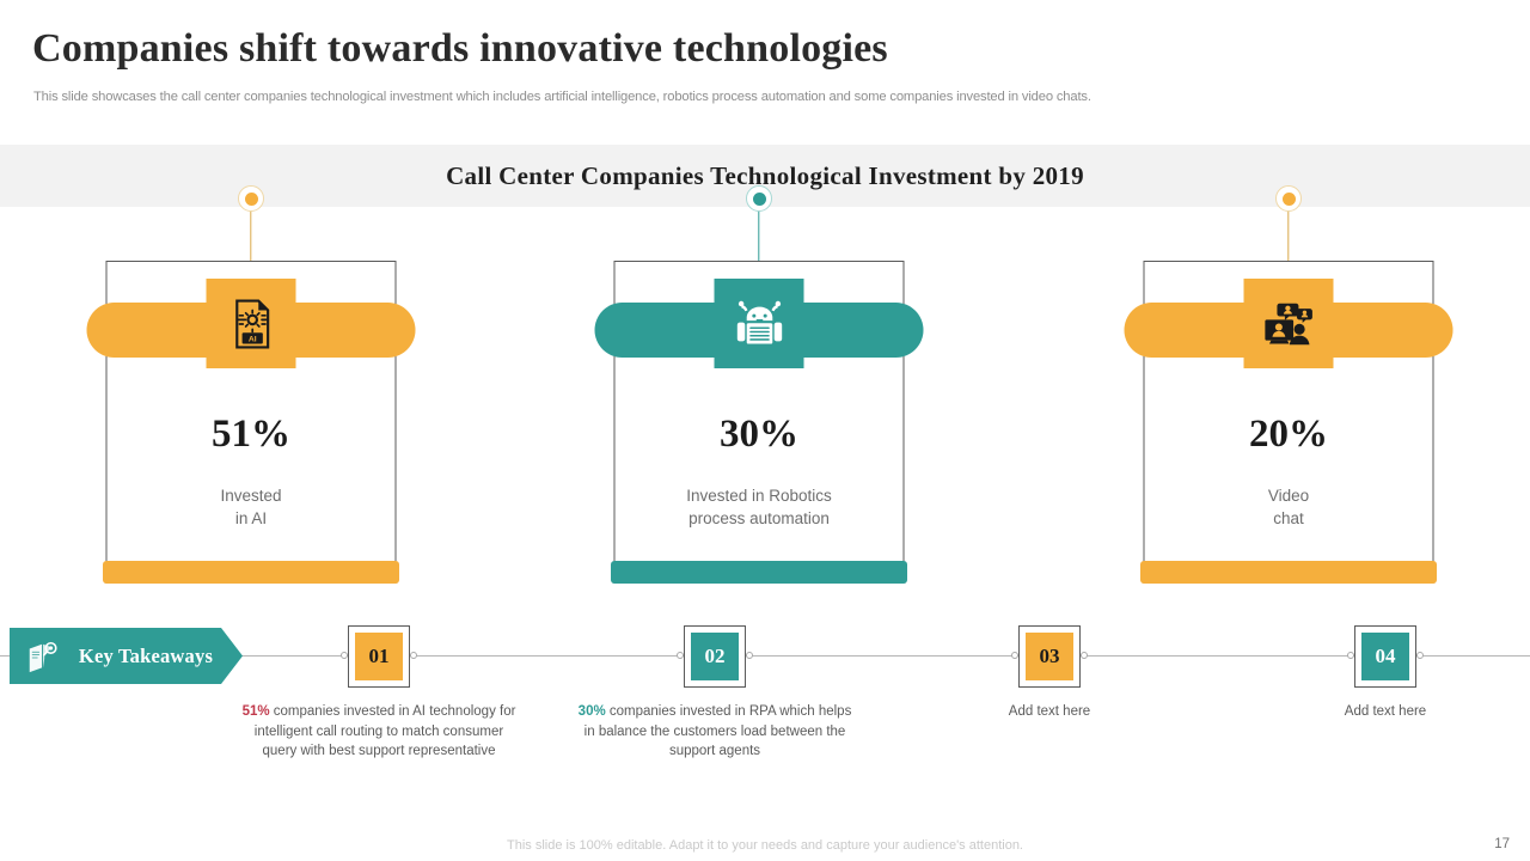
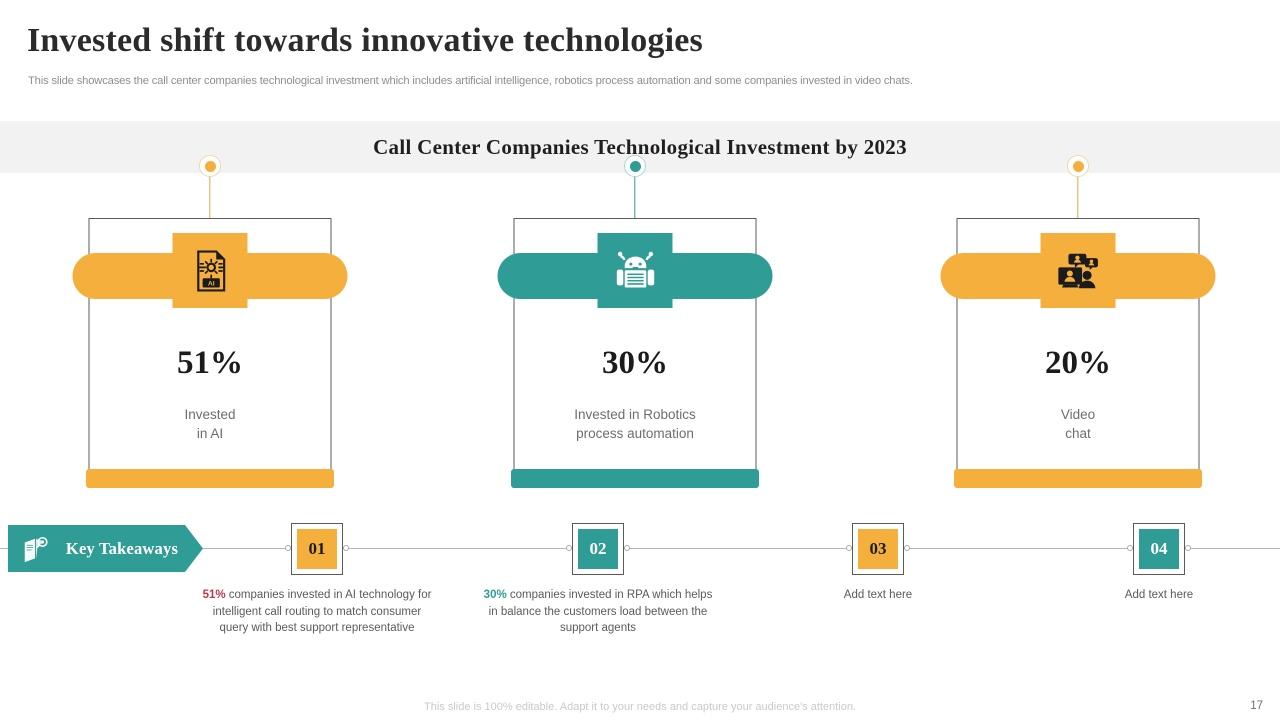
- Companies shift towards innovative technologies
+ Invested shift towards innovative technologies
  This slide showcases the call center companies technological investment which includes artificial intelligence, robotics process automation and some companies invested in video chats.
- Call Center Companies Technological Investment by 2019
+ Call Center Companies Technological Investment by 2023
  51%
  Invested
  in AI
  30%
  Invested in Robotics
  process automation
  20%
  Video
  chat
  01
  51% companies invested in AI technology for intelligent call routing to match consumer query with best support representative
  02
  30% companies invested in RPA which helps in balance the customers load between the support agents
  03
  Add text here
  04
  Add text here
  Key Takeaways
  This slide is 100% editable. Adapt it to your needs and capture your audience's attention.
  17
